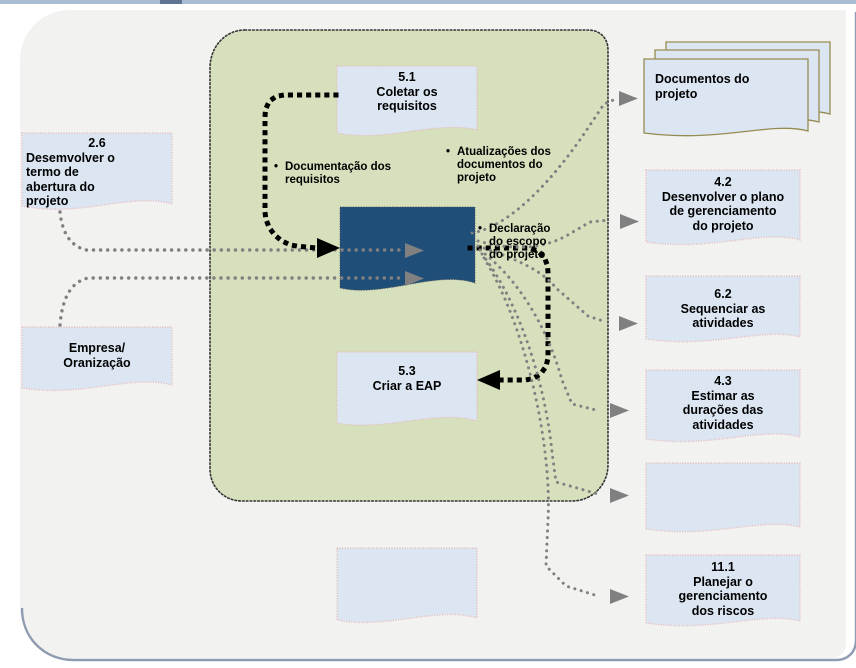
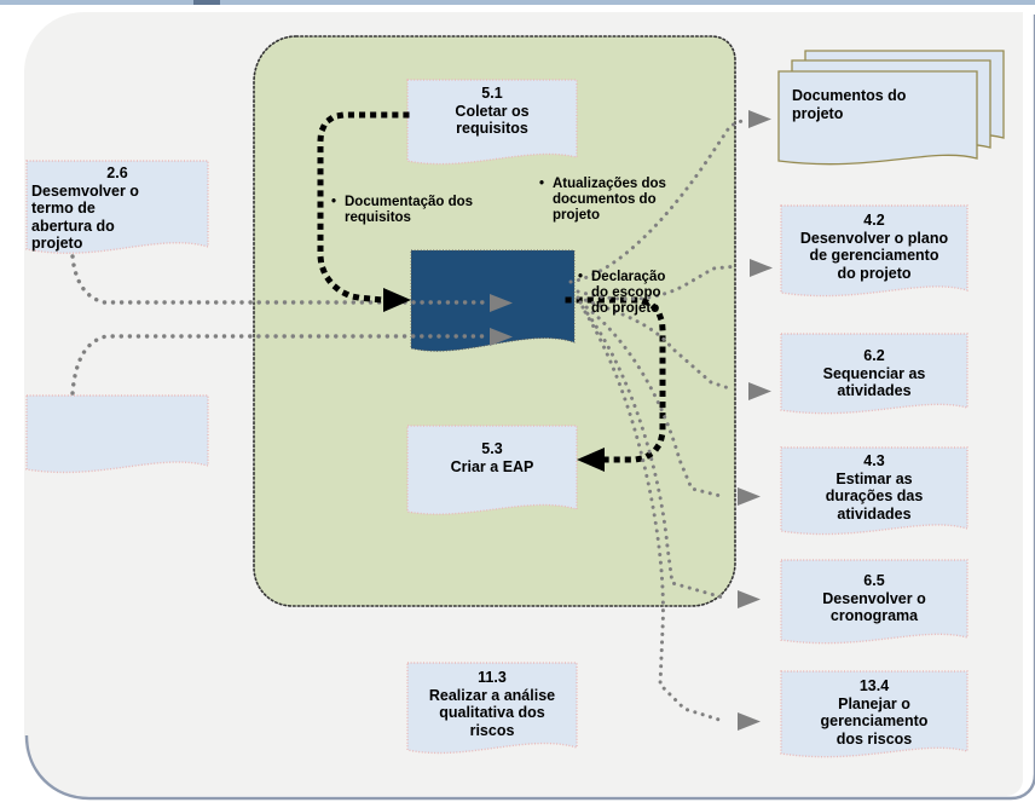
  2.6
  Desemvolver o
  termo de
  abertura do
  projeto
- Empresa/
- Oranização
  5.1
  Coletar os
  requisitos
  5.3
  Criar a EAP
+ 11.3
+ Realizar a análise
+ qualitativa dos
+ riscos
  Documentos do
  projeto
  4.2
  Desenvolver o plano
  de gerenciamento
  do projeto
  6.2
  Sequenciar as
  atividades
  4.3
  Estimar as
  durações das
  atividades
+ 6.5
+ Desenvolver o
+ cronograma
- 11.1
+ 13.4
  Planejar o
  gerenciamento
  dos riscos
  •
  Documentação dos
  requisitos
  •
  Atualizações dos
  documentos do
  projeto
  •
  Declaração
  do escopo
  do projeto
